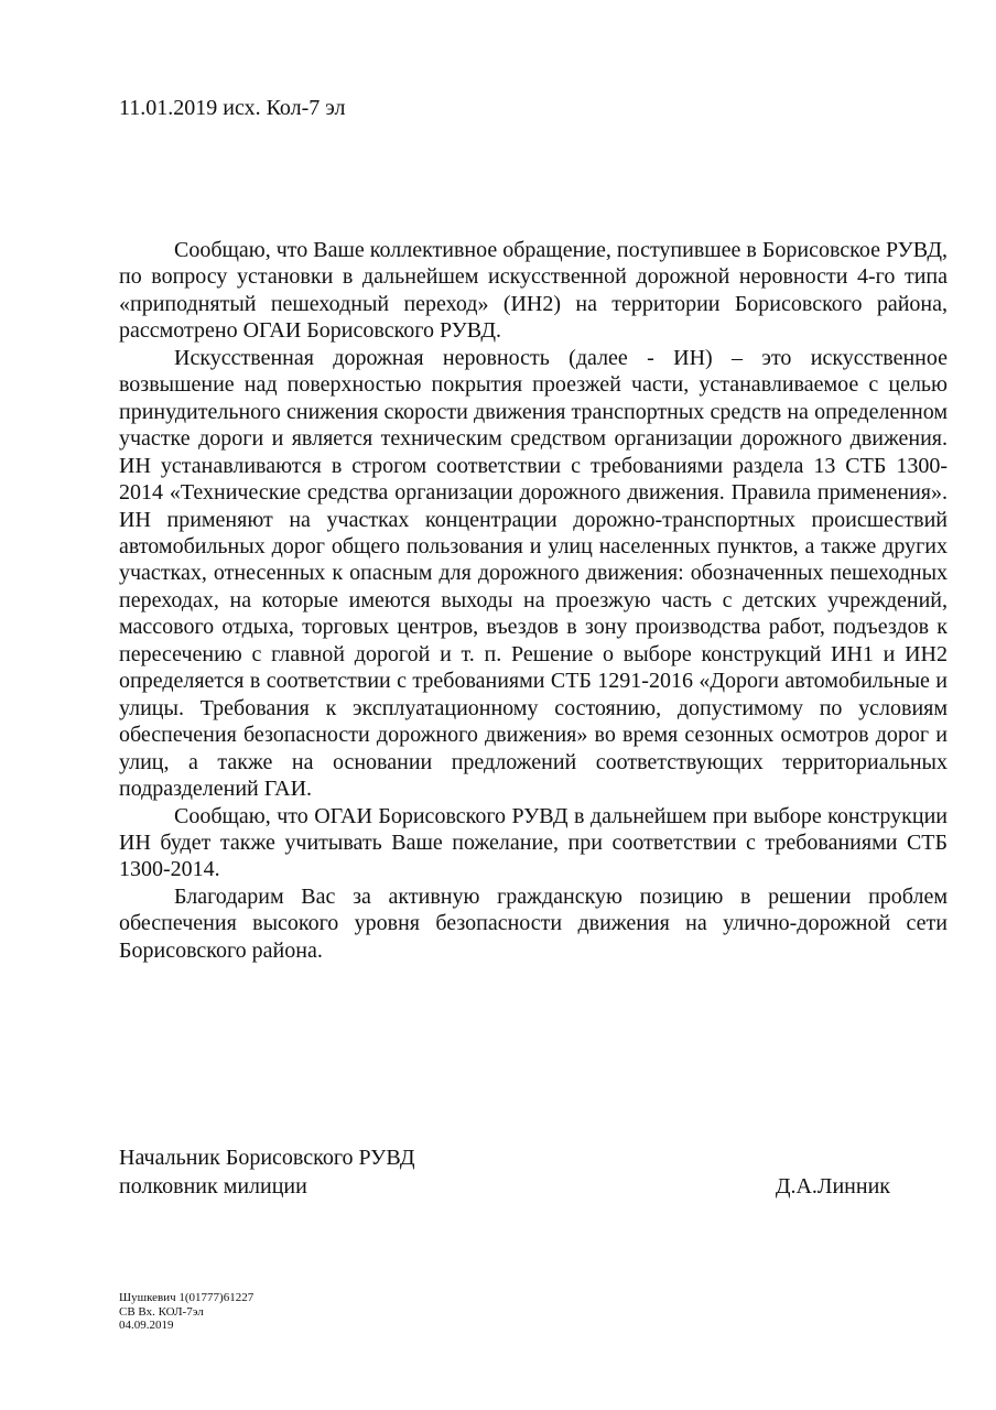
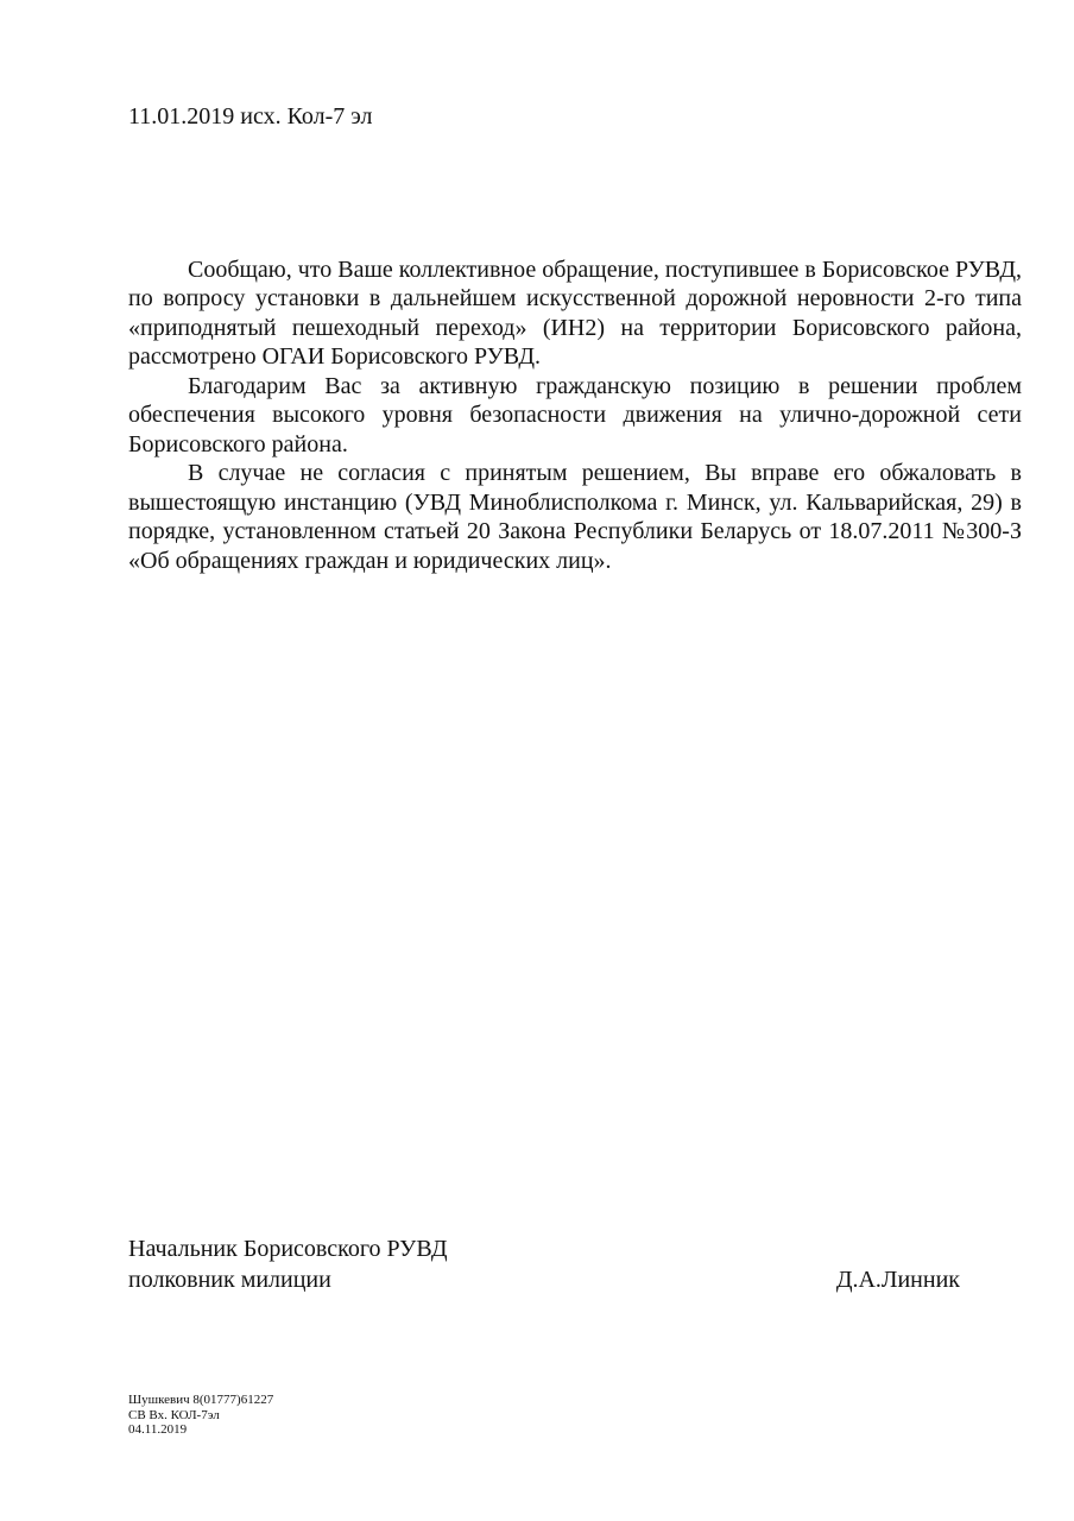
  11.01.2019 исх. Кол-7 эл
- Сообщаю, что Ваше коллективное обращение, поступившее в Борисовское РУВД, по вопросу установки в дальнейшем искусственной дорожной неровности 4-го типа «приподнятый пешеходный переход» (ИН2) на территории Борисовского района, рассмотрено ОГАИ Борисовского РУВД.
+ Сообщаю, что Ваше коллективное обращение, поступившее в Борисовское РУВД, по вопросу установки в дальнейшем искусственной дорожной неровности 2-го типа «приподнятый пешеходный переход» (ИН2) на территории Борисовского района, рассмотрено ОГАИ Борисовского РУВД.
- Искусственная дорожная неровность (далее - ИН) – это искусственное возвышение над поверхностью покрытия проезжей части, устанавливаемое с целью принудительного снижения скорости движения транспортных средств на определенном участке дороги и является техническим средством организации дорожного движения. ИН устанавливаются в строгом соответствии с требованиями раздела 13 СТБ 1300-2014 «Технические средства организации дорожного движения. Правила применения». ИН применяют на участках концентрации дорожно-транспортных происшествий автомобильных дорог общего пользования и улиц населенных пунктов, а также других участках, отнесенных к опасным для дорожного движения: обозначенных пешеходных переходах, на которые имеются выходы на проезжую часть с детских учреждений, массового отдыха, торговых центров, въездов в зону производства работ, подъездов к пересечению с главной дорогой и т. п. Решение о выборе конструкций ИН1 и ИН2 определяется в соответствии с требованиями СТБ 1291-2016 «Дороги автомобильные и улицы. Требования к эксплуатационному состоянию, допустимому по условиям обеспечения безопасности дорожного движения» во время сезонных осмотров дорог и улиц, а также на основании предложений соответствующих территориальных подразделений ГАИ.
- Сообщаю, что ОГАИ Борисовского РУВД в дальнейшем при выборе конструкции ИН будет также учитывать Ваше пожелание, при соответствии с требованиями СТБ 1300-2014.
  Благодарим Вас за активную гражданскую позицию в решении проблем обеспечения высокого уровня безопасности движения на улично-дорожной сети Борисовского района.
+ В случае не согласия с принятым решением, Вы вправе его обжаловать в вышестоящую инстанцию (УВД Миноблисполкома г. Минск, ул. Кальварийская, 29) в порядке, установленном статьей 20 Закона Республики Беларусь от 18.07.2011 №300-З «Об обращениях граждан и юридических лиц».
  Начальник Борисовского РУВД
  полковник милиции
  Д.А.Линник
- Шушкевич 1(01777)61227
+ Шушкевич 8(01777)61227
  СВ Вх. КОЛ-7эл
- 04.09.2019
+ 04.11.2019
